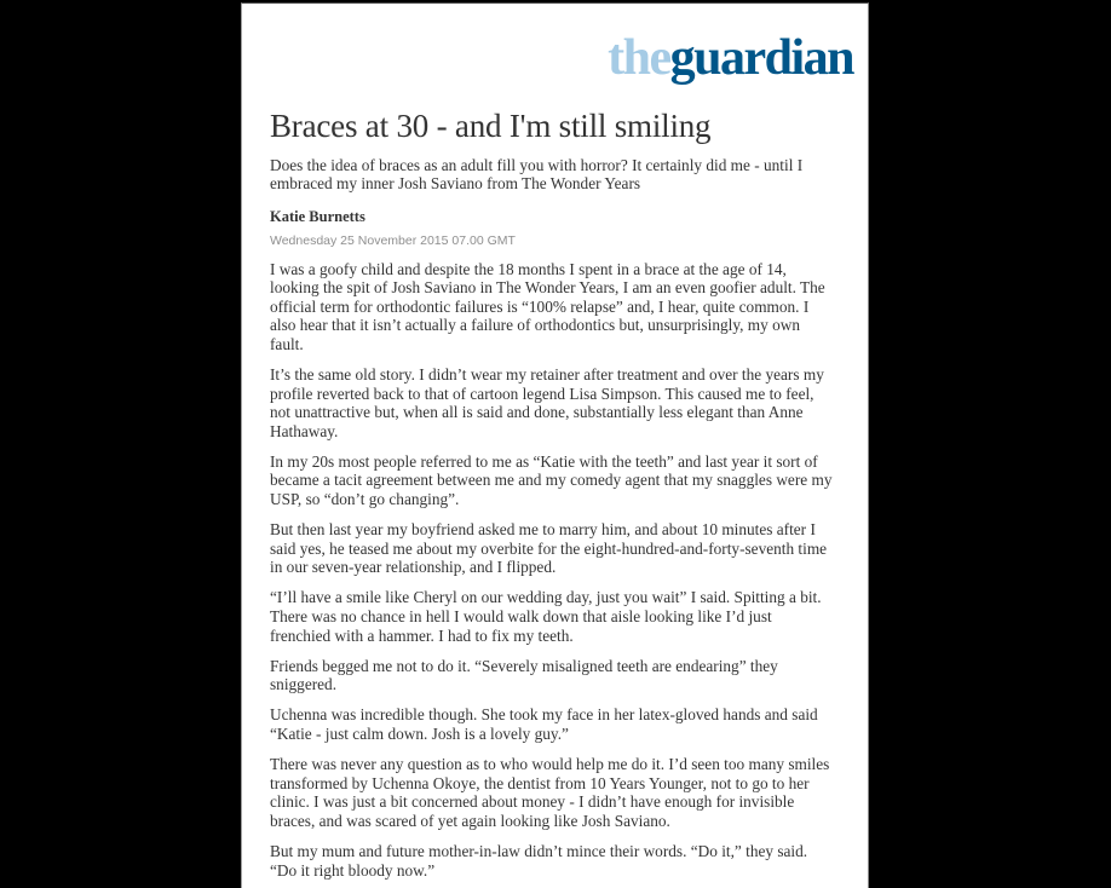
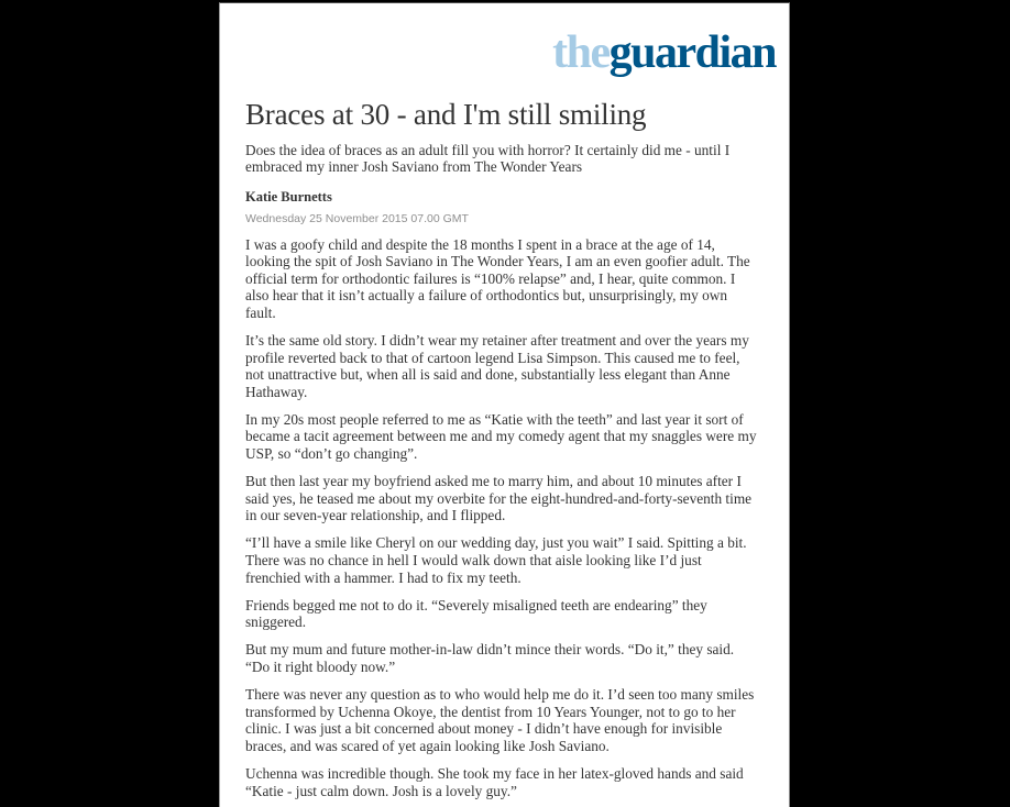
  theguardian
  Braces at 30 - and I'm still smiling
  Does the idea of braces as an adult fill you with horror? It certainly did me - until I embraced my inner Josh Saviano from The Wonder Years
  Katie Burnetts
  Wednesday 25 November 2015 07.00 GMT
  I was a goofy child and despite the 18 months I spent in a brace at the age of 14, looking the spit of Josh Saviano in The Wonder Years, I am an even goofier adult. The official term for orthodontic failures is “100% relapse” and, I hear, quite common. I also hear that it isn’t actually a failure of orthodontics but, unsurprisingly, my own fault.
  It’s the same old story. I didn’t wear my retainer after treatment and over the years my profile reverted back to that of cartoon legend Lisa Simpson. This caused me to feel, not unattractive but, when all is said and done, substantially less elegant than Anne Hathaway.
  In my 20s most people referred to me as “Katie with the teeth” and last year it sort of became a tacit agreement between me and my comedy agent that my snaggles were my USP, so “don’t go changing”.
  But then last year my boyfriend asked me to marry him, and about 10 minutes after I said yes, he teased me about my overbite for the eight-hundred-and-forty-seventh time in our seven-year relationship, and I flipped.
  “I’ll have a smile like Cheryl on our wedding day, just you wait” I said. Spitting a bit. There was no chance in hell I would walk down that aisle looking like I’d just frenchied with a hammer. I had to fix my teeth.
  Friends begged me not to do it. “Severely misaligned teeth are endearing” they sniggered.
- Uchenna was incredible though. She took my face in her latex-gloved hands and said “Katie - just calm down. Josh is a lovely guy.”
+ But my mum and future mother-in-law didn’t mince their words. “Do it,” they said. “Do it right bloody now.”
  There was never any question as to who would help me do it. I’d seen too many smiles transformed by Uchenna Okoye, the dentist from 10 Years Younger, not to go to her clinic. I was just a bit concerned about money - I didn’t have enough for invisible braces, and was scared of yet again looking like Josh Saviano.
- But my mum and future mother-in-law didn’t mince their words. “Do it,” they said. “Do it right bloody now.”
+ Uchenna was incredible though. She took my face in her latex-gloved hands and said “Katie - just calm down. Josh is a lovely guy.”
